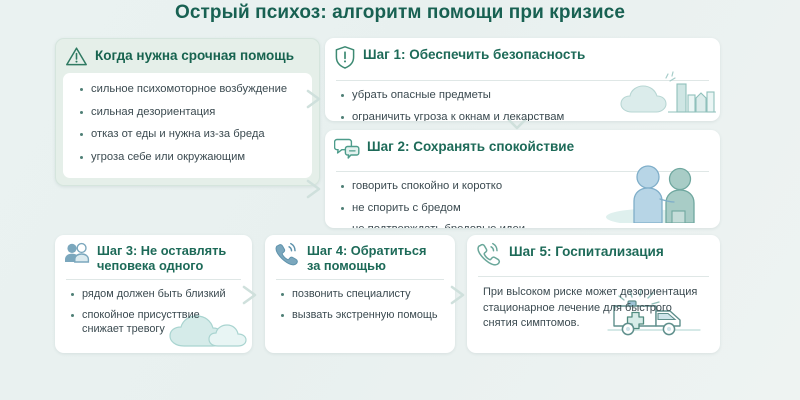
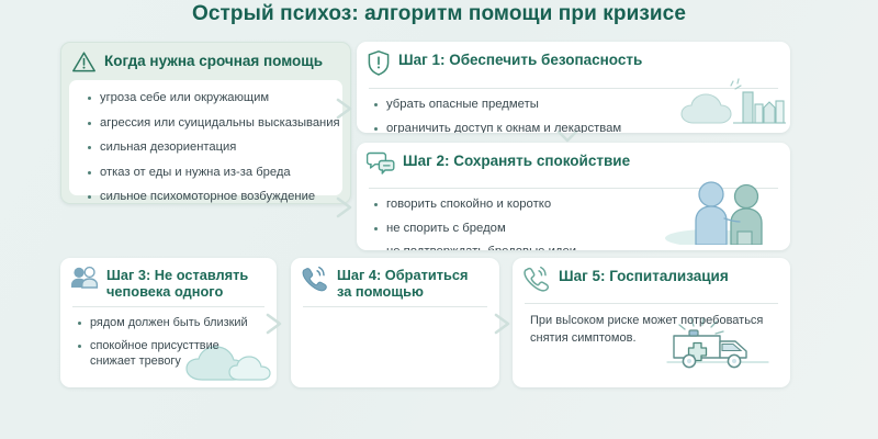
  Острый психоз: алгоритм помощи при кризисе
  Когда нужна срочная помощь
- сильное психомоторное возбуждение
+ угроза себе или окружающим
+ агрессия или суицидальны высказывания
  сильная дезориентация
  отказ от еды и нужна из-за бреда
- угроза себе или окружающим
+ сильное психомоторное возбуждение
  Шаг 1: Обеспечить безопасность
  убрать опасные предметы
- ограничить угроза к окнам и лекарствам
+ ограничить доступ к окнам и лекарствам
  Шаг 2: Сохранять спокойствие
  говорить спокойно и коротко
  не спорить с бредом
  Шаг 3: Не оставлять
  чеповека одного
  рядом должен быть близкий
  спокойное присусттвие снижает тревогу
  Шаг 4: Обратиться
  за помощью
- позвонить специалисту
- вызвать экстренную помощь
  Шаг 5: Госпитализация
- При вьlcоком риске может дезориентация
+ При вьlcоком риске может потребоваться
- стационарное лечение для быстрого
  снятия симптомов.
